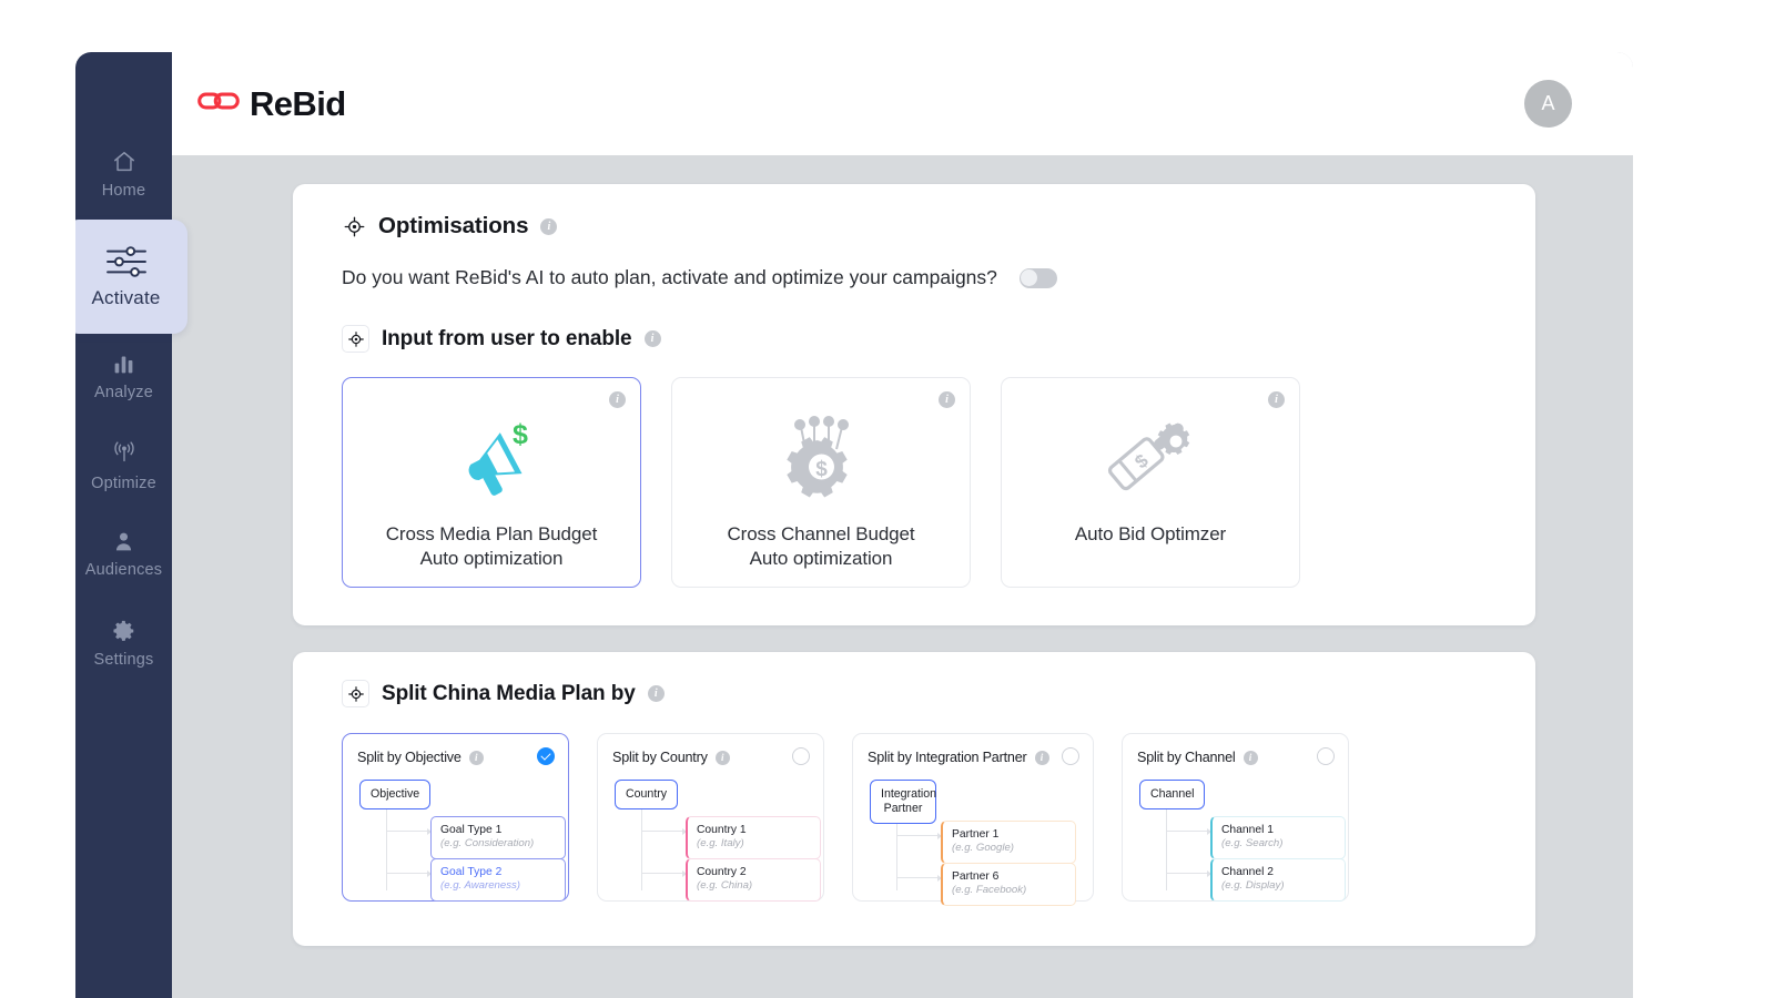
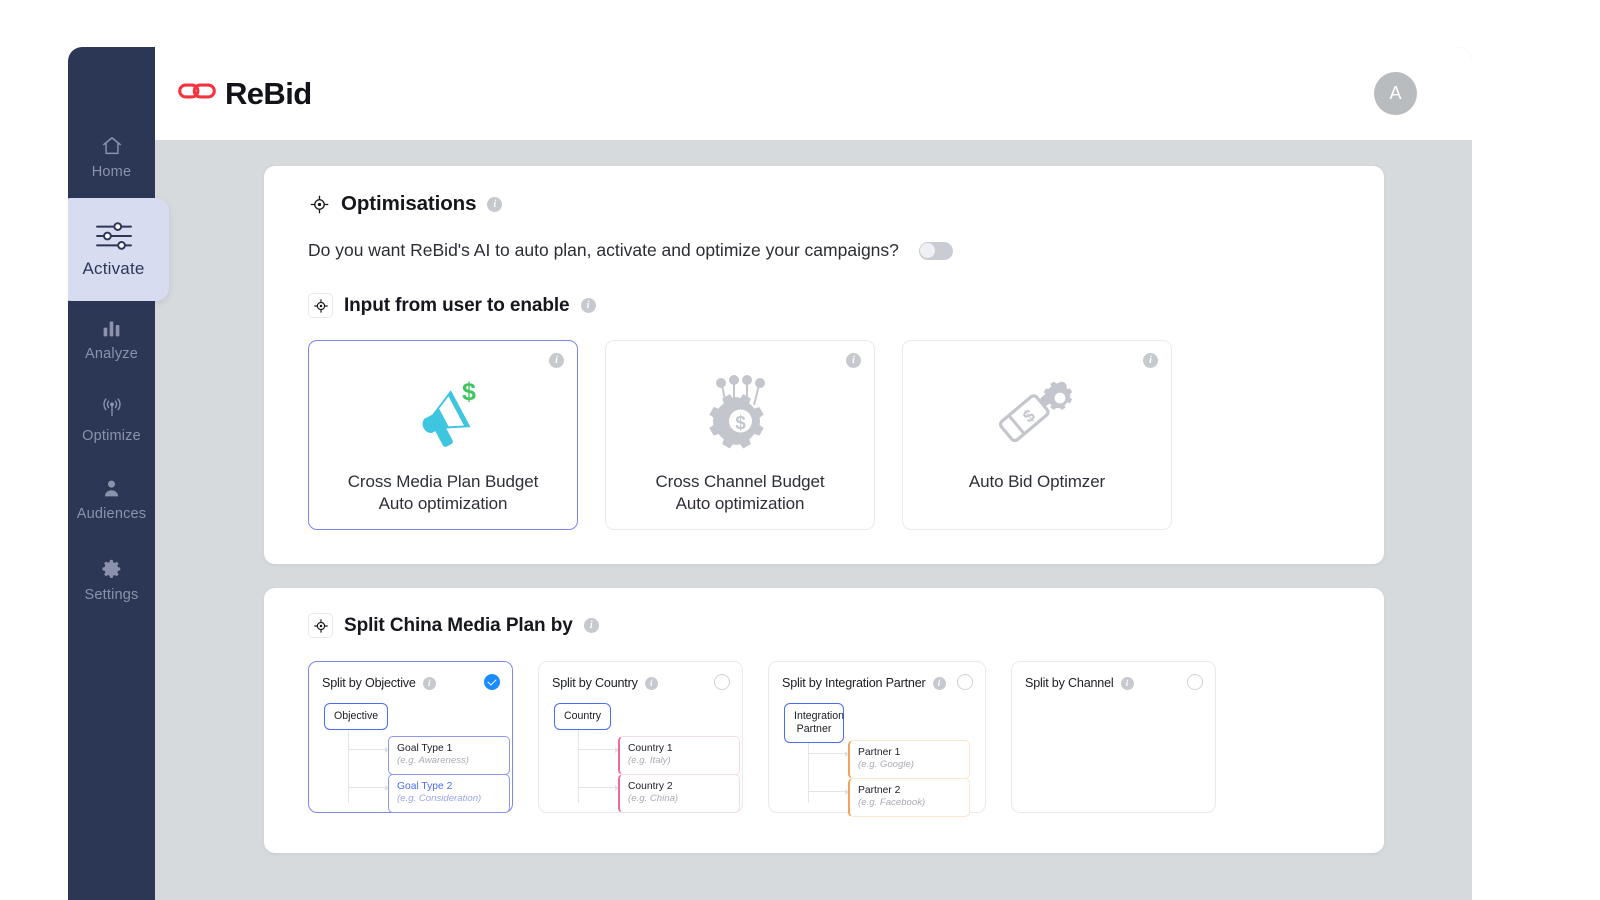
  Home
  Activate
  Analyze
  Optimize
  Audiences
  Settings
  ReBid
  A
  Optimisations
  i
  Do you want ReBid's AI to auto plan, activate and optimize your campaigns?
  Input from user to enable
  i
  i
  $
  Cross Media Plan Budget
  Auto optimization
  i
  $
  Cross Channel Budget
  Auto optimization
  i
  Auto Bid Optimzer
  Split China Media Plan by
  i
  Split by Objective
  i
  Objective
  Goal Type 1
- (e.g. Consideration)
+ (e.g. Awareness)
  Goal Type 2
- (e.g. Awareness)
+ (e.g. Consideration)
  Split by Country
  i
  Country
  Country 1
  (e.g. Italy)
  Country 2
  (e.g. China)
  Split by Integration Partner
  i
  Integration Partner
  Partner 1
  (e.g. Google)
- Partner 6
+ Partner 2
  (e.g. Facebook)
  Split by Channel
  i
- Channel
- Channel 1
- (e.g. Search)
- Channel 2
- (e.g. Display)
